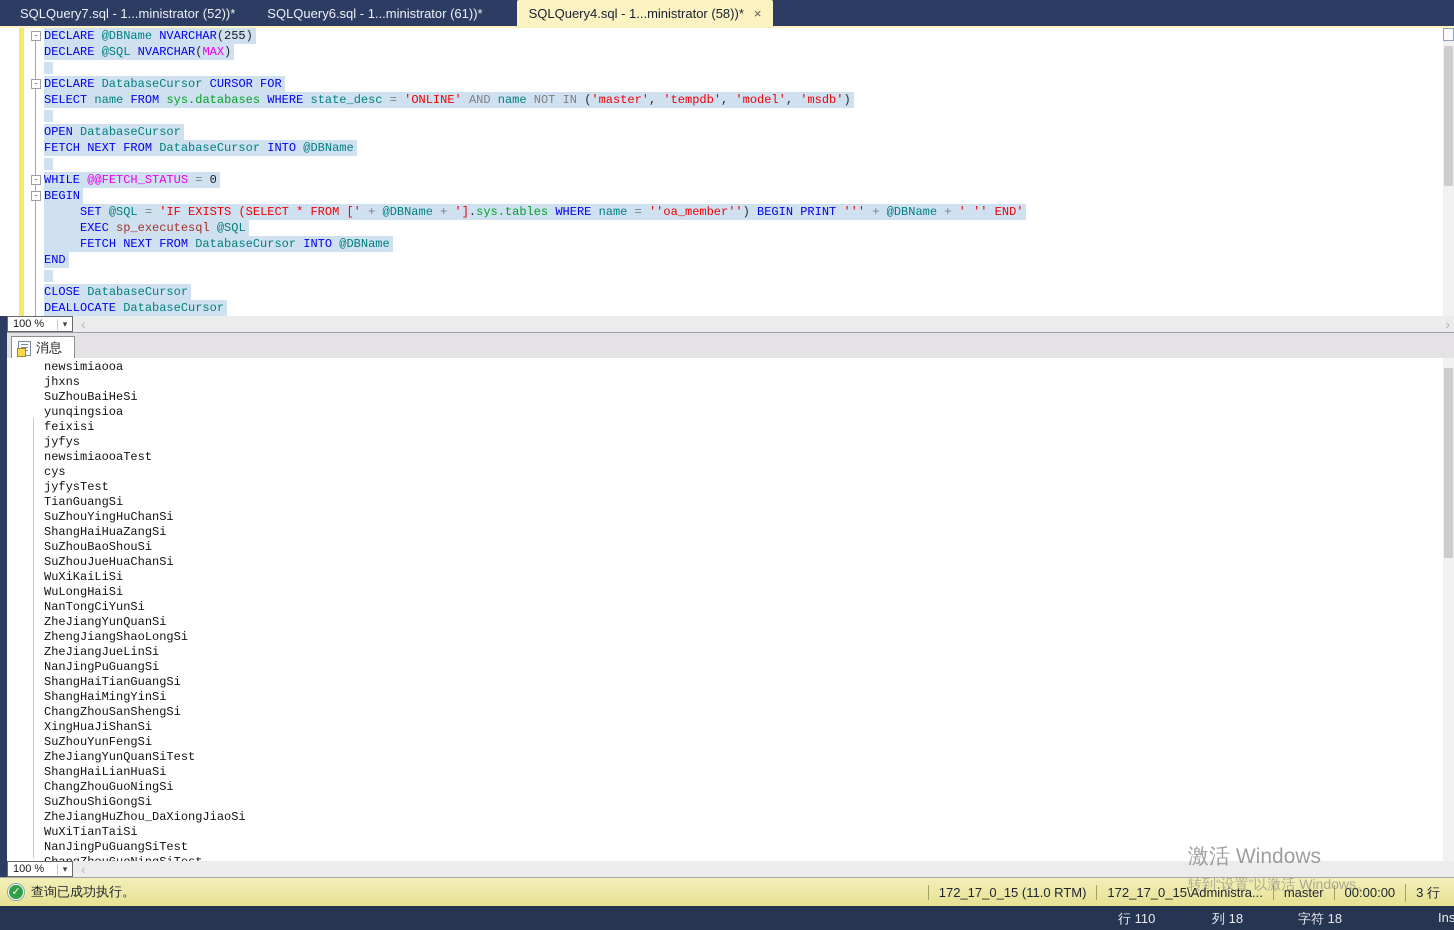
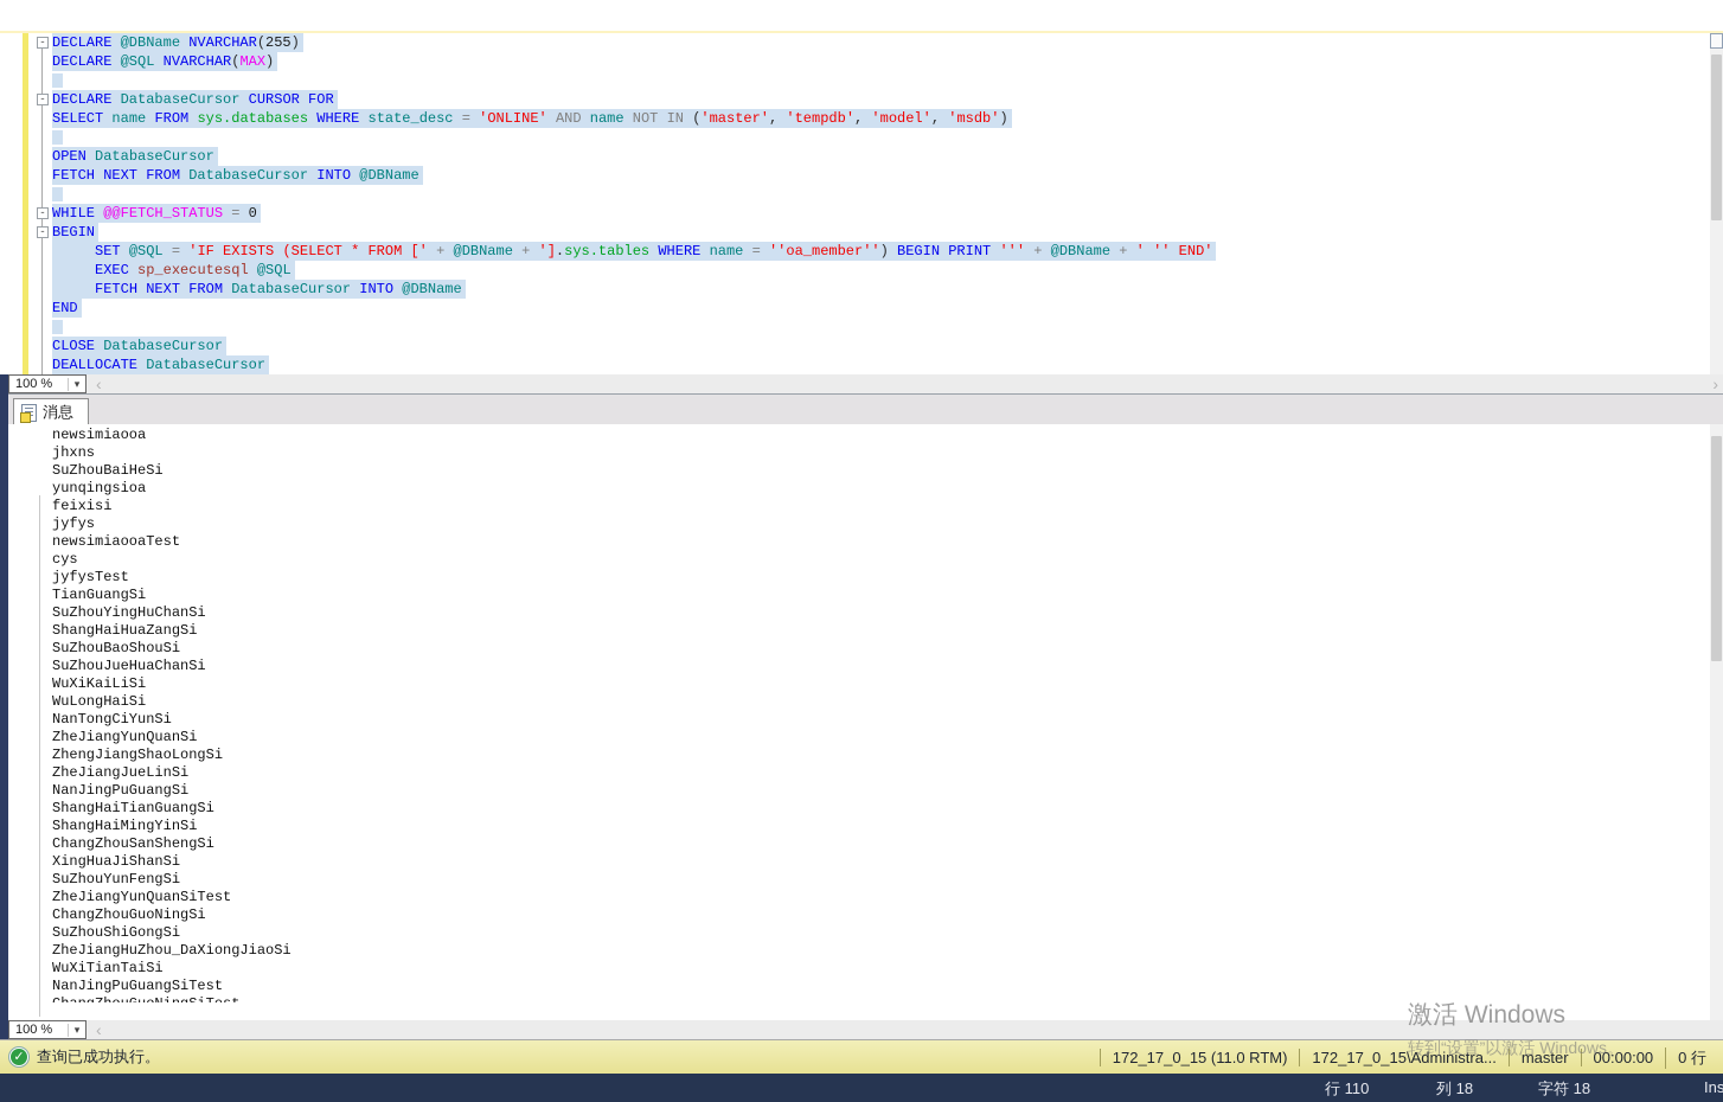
- SQLQuery7.sql - 1...ministrator (52))*
- SQLQuery6.sql - 1...ministrator (61))*
- SQLQuery4.sql - 1...ministrator (58))*
- ×
  -
  DECLARE @DBName NVARCHAR(255)
  DECLARE @SQL NVARCHAR(MAX)
  -
  DECLARE DatabaseCursor CURSOR FOR
  SELECT name FROM sys.databases WHERE state_desc = 'ONLINE' AND name NOT IN ('master', 'tempdb', 'model', 'msdb')
  OPEN DatabaseCursor
  FETCH NEXT FROM DatabaseCursor INTO @DBName
  -
  WHILE @@FETCH_STATUS = 0
  -
  BEGIN
  SET @SQL = 'IF EXISTS (SELECT * FROM [' + @DBName + '].sys.tables WHERE name = ''oa_member'') BEGIN PRINT ''' + @DBName + ' '' END'
  EXEC sp_executesql @SQL
  FETCH NEXT FROM DatabaseCursor INTO @DBName
  END
  CLOSE DatabaseCursor
  DEALLOCATE DatabaseCursor
  100 %
  ▾
  ‹
  ›
  消息
  newsimiaooa
  jhxns
  SuZhouBaiHeSi
  yunqingsioa
  feixisi
  jyfys
  newsimiaooaTest
  cys
  jyfysTest
  TianGuangSi
  SuZhouYingHuChanSi
  ShangHaiHuaZangSi
  SuZhouBaoShouSi
  SuZhouJueHuaChanSi
  WuXiKaiLiSi
  WuLongHaiSi
  NanTongCiYunSi
  ZheJiangYunQuanSi
  ZhengJiangShaoLongSi
  ZheJiangJueLinSi
  NanJingPuGuangSi
  ShangHaiTianGuangSi
  ShangHaiMingYinSi
  ChangZhouSanShengSi
  XingHuaJiShanSi
  SuZhouYunFengSi
  ZheJiangYunQuanSiTest
- ShangHaiLianHuaSi
  ChangZhouGuoNingSi
  SuZhouShiGongSi
  ZheJiangHuZhou_DaXiongJiaoSi
  WuXiTianTaiSi
  NanJingPuGuangSiTest
  100 %
  ▾
  ‹
  ✓
  查询已成功执行。
  172_17_0_15 (11.0 RTM)
  172_17_0_15\Administra...
  master
  00:00:00
- 3 行
+ 0 行
  行 110
  列 18
  字符 18
  Ins
  激活 Windows
  转到“设置”以激活 Windows。
